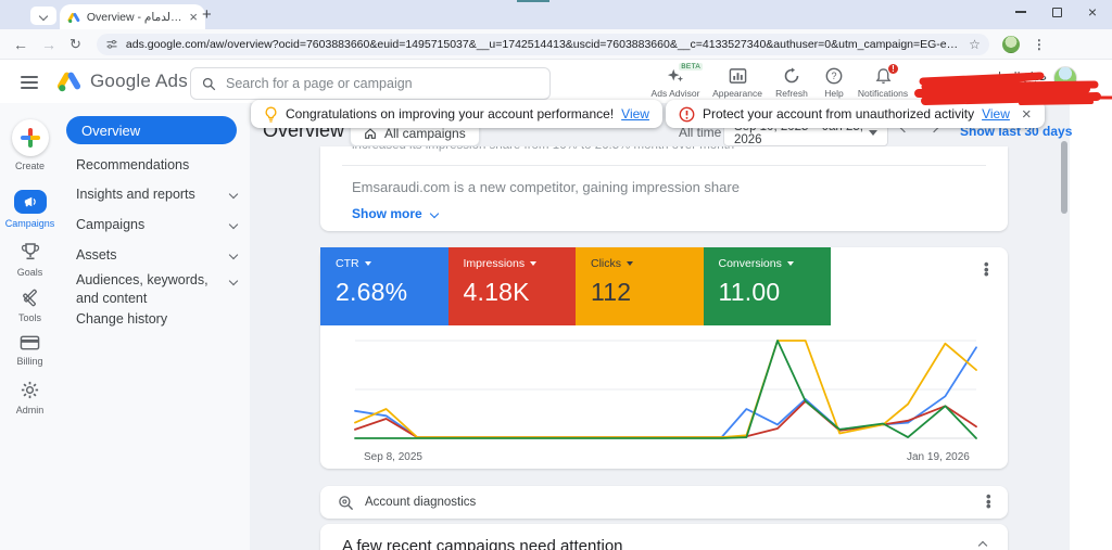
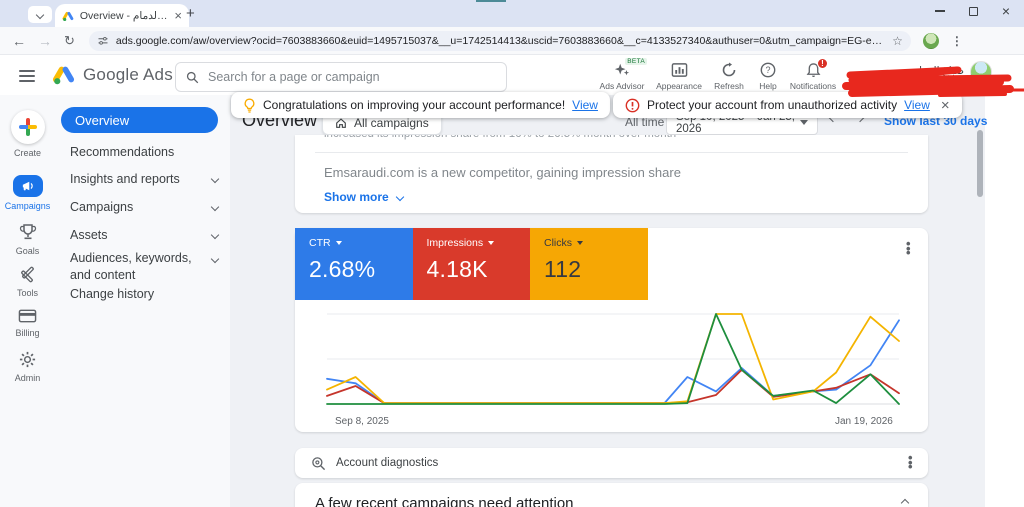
  ×
  +
  ×
  ←
  →
  ↻
  ads.google.com/aw/overview?ocid=7603883660&euid=1495715037&__u=1742514413&uscid=7603883660&__c=4133527340&authuser=0&utm_campaign=EG-en-x
  ☆
  ⋮
  Google Ads
  Search for a page or campaign
  Ads Advisor
  Appearance
  Refresh
  ?
  Help
  !
  Notifications
  Create
  Campaigns
  Goals
  Tools
  Billing
  Admin
  Overview
  Recommendations
  Insights and reports
  Campaigns
  Assets
  Audiences, keywords, and content
  Change history
  Overview
  All campaigns
  All time
  Show last 30 days
  Emsaraudi.com is a new competitor, gaining impression share
  Show more
  CTR
  2.68%
  Impressions
  4.18K
  Clicks
  112
- Conversions
- 11.00
  •
  •
  •
  Sep 8, 2025
  Jan 19, 2026
  Account diagnostics
  •
  •
  •
  A few recent campaigns need attention
  Congratulations on improving your account performance!
  View
  Protect your account from unauthorized activity
  View
  ×
